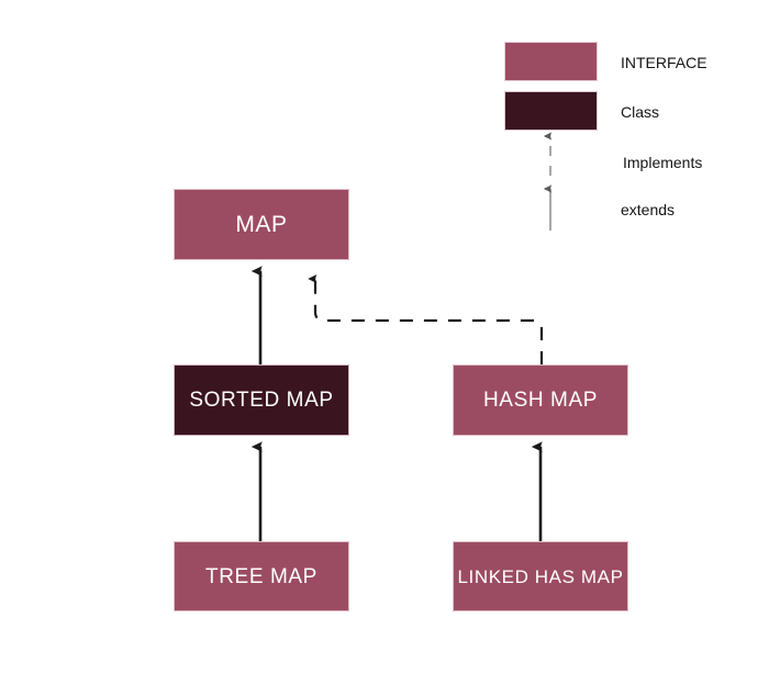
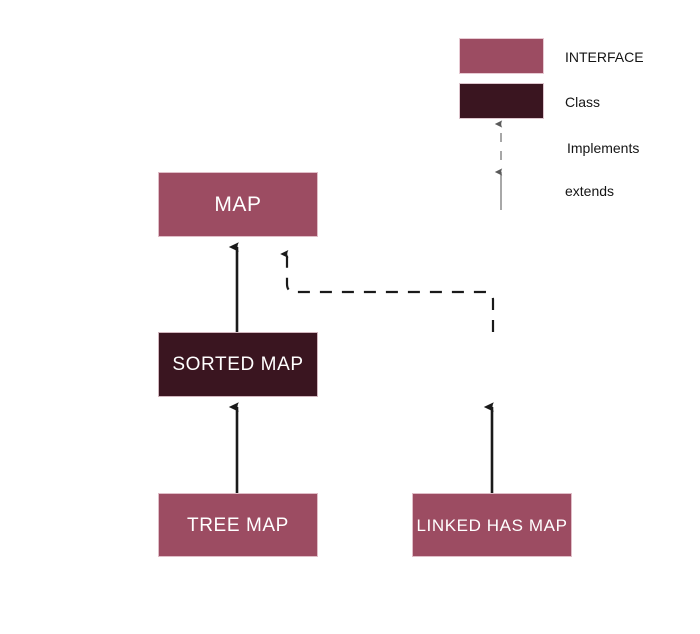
  MAP
  SORTED MAP
- HASH MAP
  TREE MAP
  LINKED HAS MAP
  INTERFACE
  Class
  Implements
  extends
